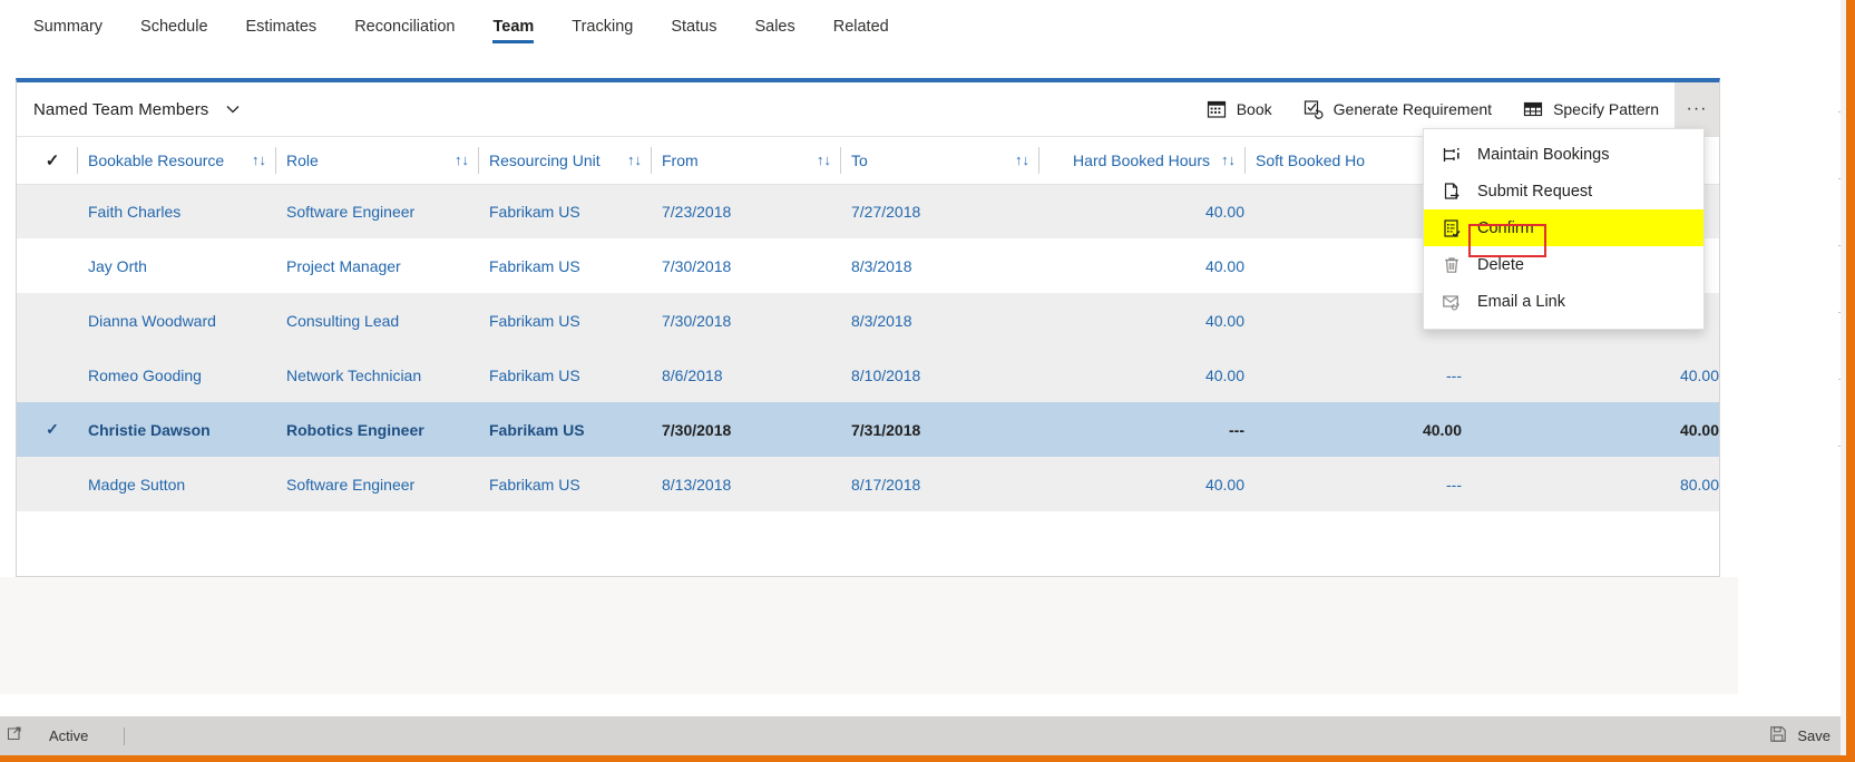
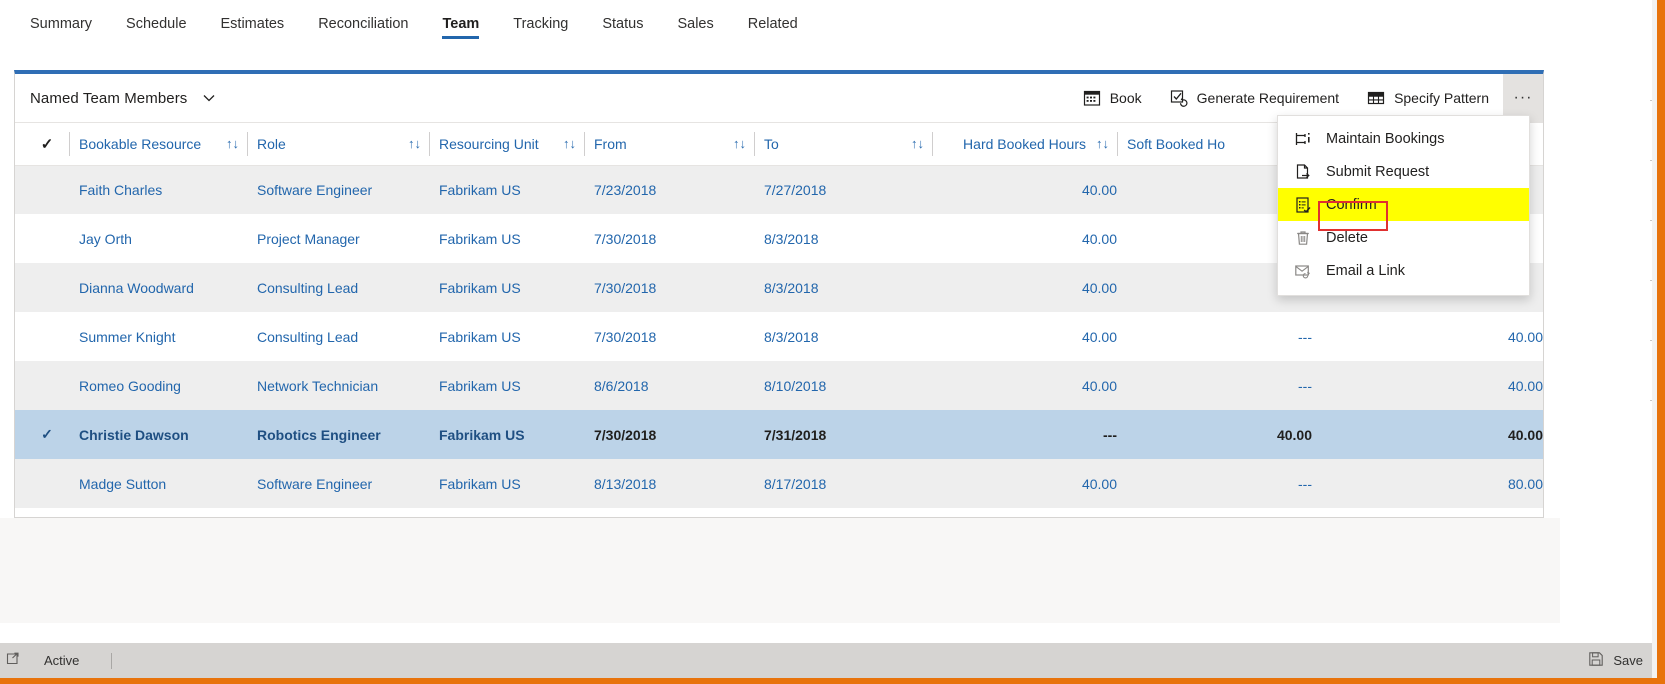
  Summary
  Schedule
  Estimates
  Reconciliation
  Team
  Tracking
  Status
  Sales
  Related
  Named Team Members
  Book
  Generate Requirement
  Specify Pattern
  ···
  ✓	Bookable Resource ↑↓	Role ↑↓	Resourcing Unit ↑↓	From ↑↓	To ↑↓	Hard Booked Hours ↑↓	Soft Booked Ho
  	Faith Charles	Software Engineer	Fabrikam US	7/23/2018	7/27/2018	40.00
  	Jay Orth	Project Manager	Fabrikam US	7/30/2018	8/3/2018	40.00
  	Dianna Woodward	Consulting Lead	Fabrikam US	7/30/2018	8/3/2018	40.00
+ 	Summer Knight	Consulting Lead	Fabrikam US	7/30/2018	8/3/2018	40.00	---	40.00
  	Romeo Gooding	Network Technician	Fabrikam US	8/6/2018	8/10/2018	40.00	---	40.00
  ✓	Christie Dawson	Robotics Engineer	Fabrikam US	7/30/2018	7/31/2018	---	40.00	40.00
  	Madge Sutton	Software Engineer	Fabrikam US	8/13/2018	8/17/2018	40.00	---	80.00
  Maintain Bookings
  Submit Request
  Confirm
  Delete
  Email a Link
  Active
  Save
